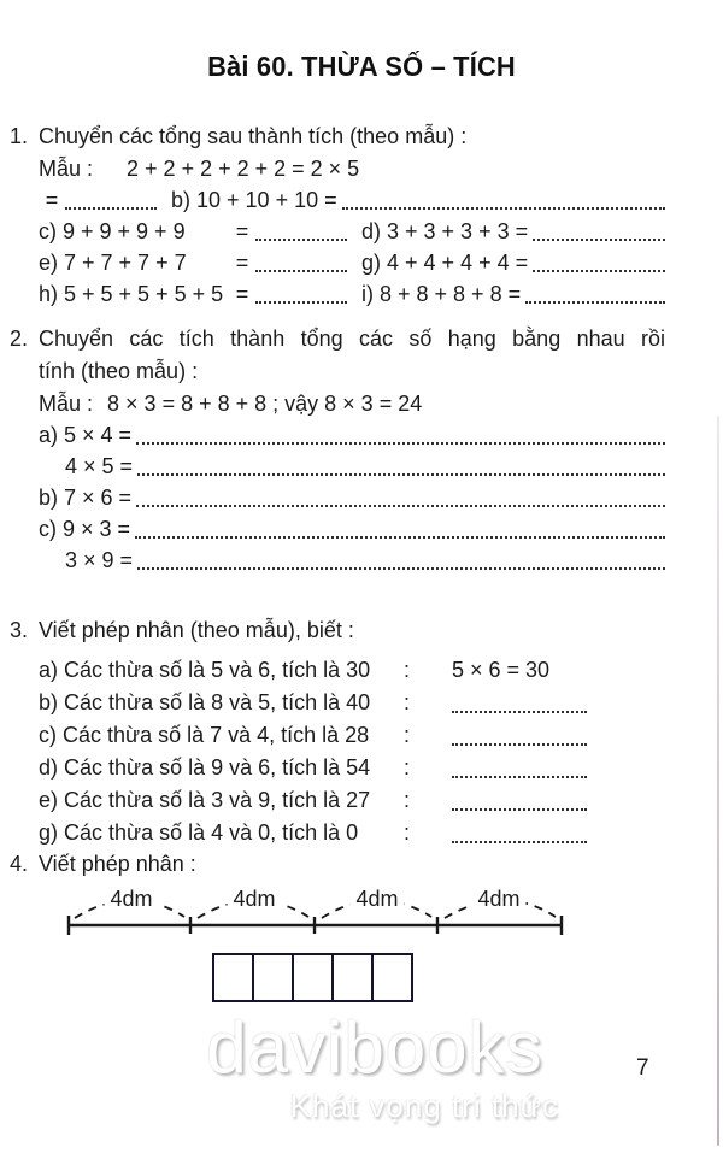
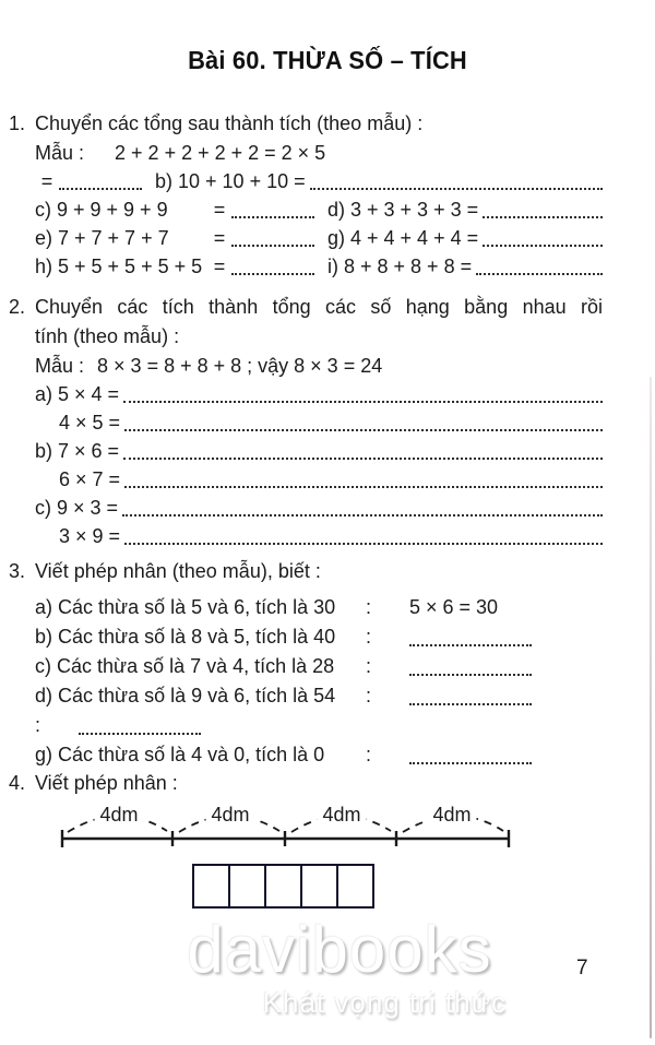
  Bài 60. THỪA SỐ – TÍCH
  1.
  Chuyển các tổng sau thành tích (theo mẫu) :
  Mẫu :
  2 + 2 + 2 + 2 + 2 = 2 × 5
  =
  b) 10 + 10 + 10 =
  c) 9 + 9 + 9 + 9
  =
  d) 3 + 3 + 3 + 3 =
  e) 7 + 7 + 7 + 7
  =
  g) 4 + 4 + 4 + 4 =
  h) 5 + 5 + 5 + 5 + 5
  =
  i) 8 + 8 + 8 + 8 =
  2.
  Chuyển các tích thành tổng các số hạng bằng nhau rồi
  tính (theo mẫu) :
  Mẫu :
  8 × 3 = 8 + 8 + 8 ; vậy 8 × 3 = 24
  a) 5 × 4 =
  4 × 5 =
  b) 7 × 6 =
+ 6 × 7 =
  c) 9 × 3 =
  3 × 9 =
  3.
  Viết phép nhân (theo mẫu), biết :
  a) Các thừa số là 5 và 6, tích là 30
  :
  5 × 6 = 30
  b) Các thừa số là 8 và 5, tích là 40
  :
  c) Các thừa số là 7 và 4, tích là 28
  :
  d) Các thừa số là 9 và 6, tích là 54
  :
- e) Các thừa số là 3 và 9, tích là 27
  :
  g) Các thừa số là 4 và 0, tích là 0
  :
  4.
  Viết phép nhân :
  4dm
  4dm
  4dm
  4dm
  davibooks
  Khát vọng tri thức
  7
